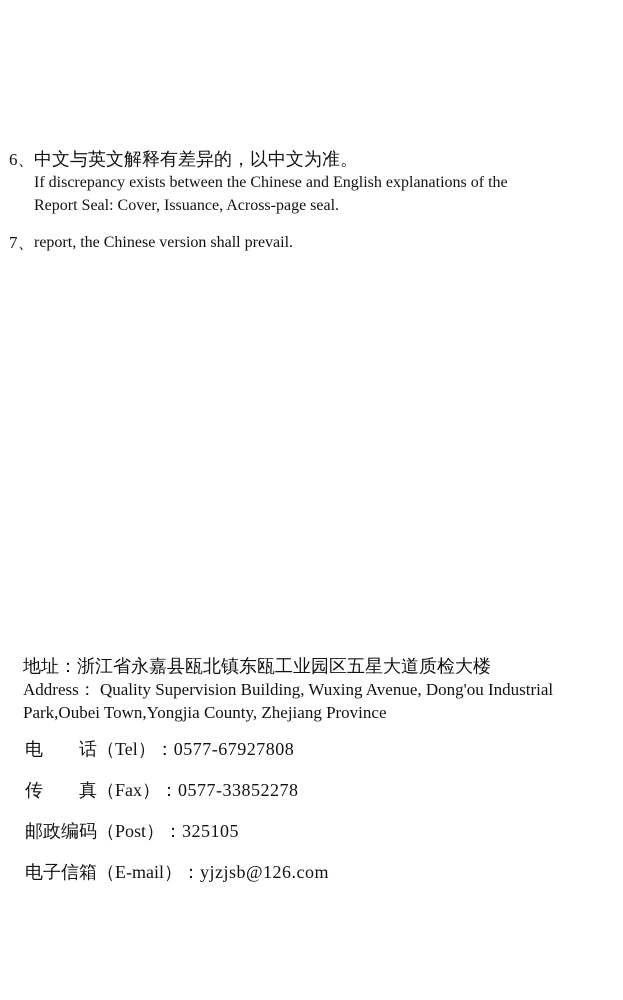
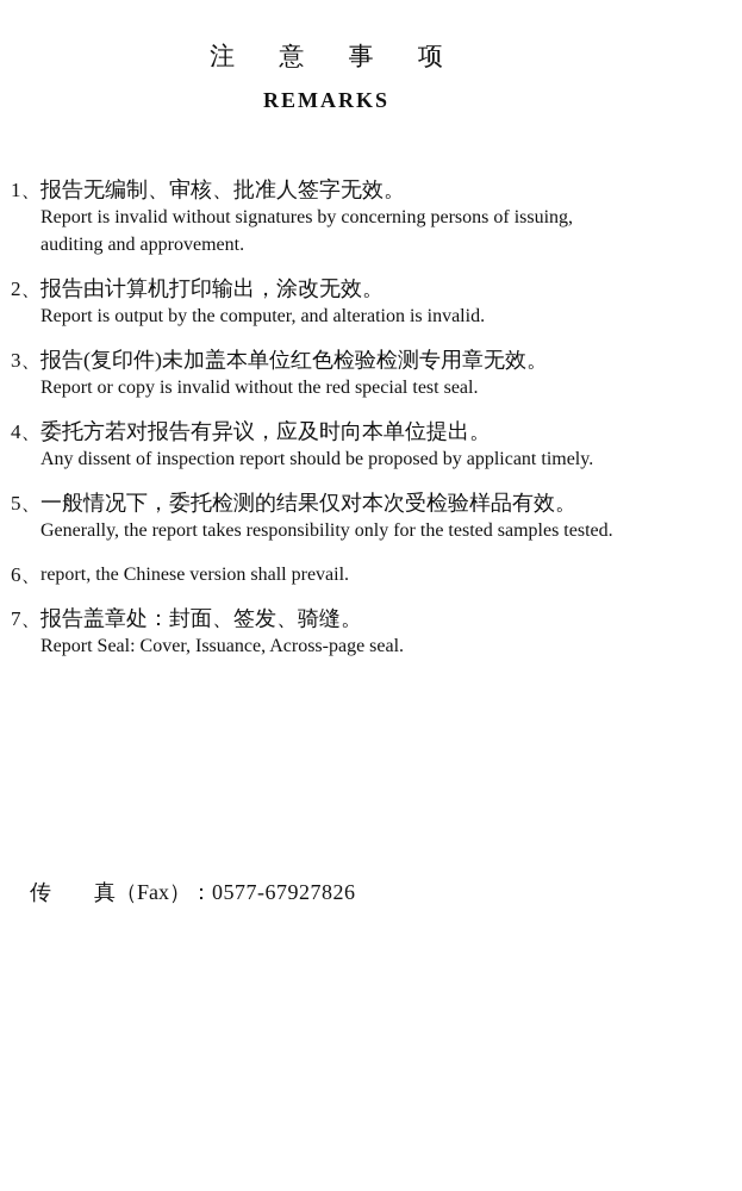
+ 注 意 事 项
+ REMARKS
+ 1、
+ 报告无编制、审核、批准人签字无效。
+ Report is invalid without signatures by concerning persons of issuing,
+ auditing and approvement.
+ 2、
+ 报告由计算机打印输出，涂改无效。
+ Report is output by the computer, and alteration is invalid.
+ 3、
+ 报告(复印件)未加盖本单位红色检验检测专用章无效。
+ Report or copy is invalid without the red special test seal.
+ 4、
+ 委托方若对报告有异议，应及时向本单位提出。
+ Any dissent of inspection report should be proposed by applicant timely.
+ 5、
+ 一般情况下，委托检测的结果仅对本次受检验样品有效。
+ Generally, the report takes responsibility only for the tested samples tested.
  6、
- 中文与英文解释有差异的，以中文为准。
- If discrepancy exists between the Chinese and English explanations of the
- Report Seal: Cover, Issuance, Across-page seal.
+ report, the Chinese version shall prevail.
  7、
+ 报告盖章处：封面、签发、骑缝。
- report, the Chinese version shall prevail.
+ Report Seal: Cover, Issuance, Across-page seal.
- 地址：浙江省永嘉县瓯北镇东瓯工业园区五星大道质检大楼
- Address： Quality Supervision Building, Wuxing Avenue, Dong'ou Industrial
- Park,Oubei Town,Yongjia County, Zhejiang Province
- 电 话（Tel）：0577-67927808
- 传 真（Fax）：0577-33852278
+ 传 真（Fax）：0577-67927826
- 邮政编码（Post）：325105
- 电子信箱（E-mail）：yjzjsb@126.com
